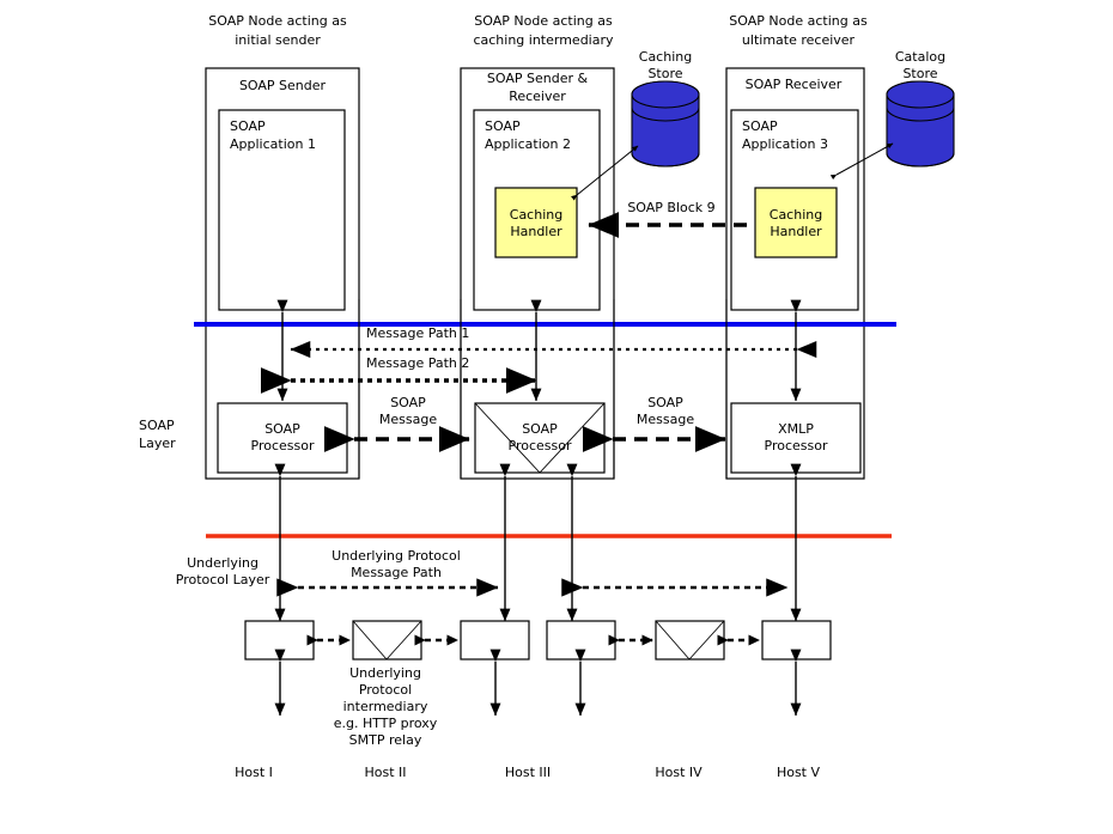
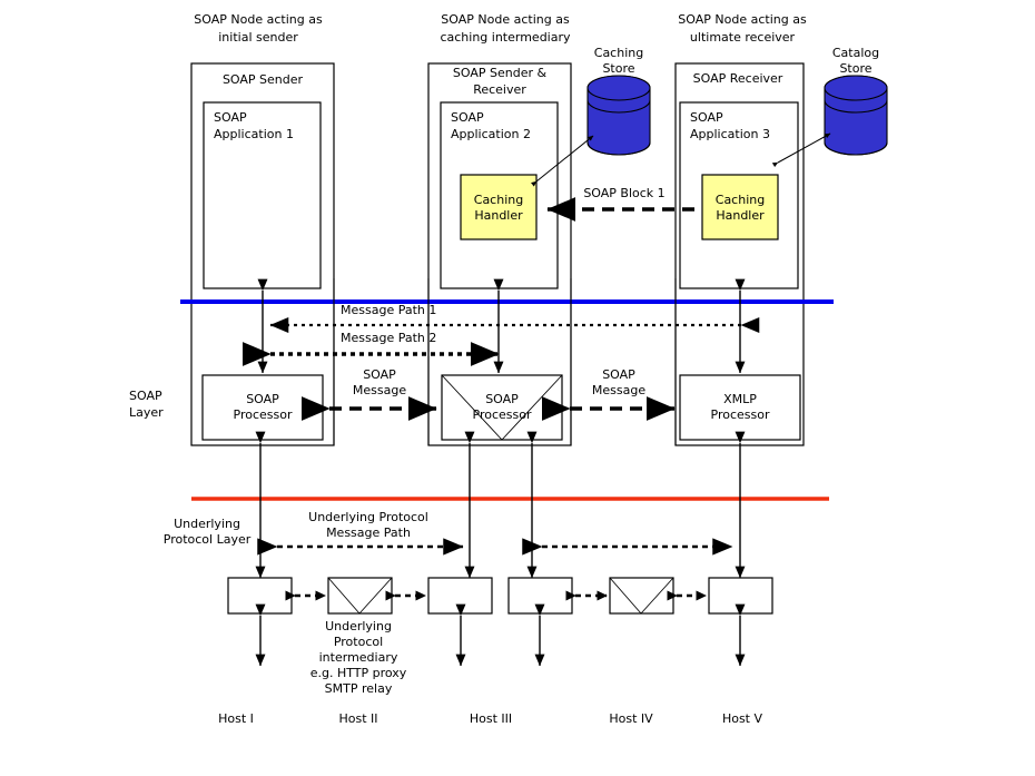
  SOAP Node acting as
  initial sender
  SOAP Node acting as
  caching intermediary
  SOAP Node acting as
  ultimate receiver
  SOAP Sender
  SOAP Sender &
  Receiver
  SOAP Receiver
  SOAP
  Application 1
  SOAP
  Application 2
  SOAP
  Application 3
  Caching
  Handler
  Caching
  Handler
  Caching
  Store
  Catalog
  Store
- SOAP Block 9
+ SOAP Block 1
  Message Path 1
  Message Path 2
  SOAP
  Layer
  SOAP
  Processor
  SOAP
  Processor
  XMLP
  Processor
  SOAP
  Message
  SOAP
  Message
  Underlying
  Protocol Layer
  Underlying Protocol
  Message Path
  Underlying
  Protocol
  intermediary
  e.g. HTTP proxy
  SMTP relay
  Host I
  Host II
  Host III
  Host IV
  Host V
